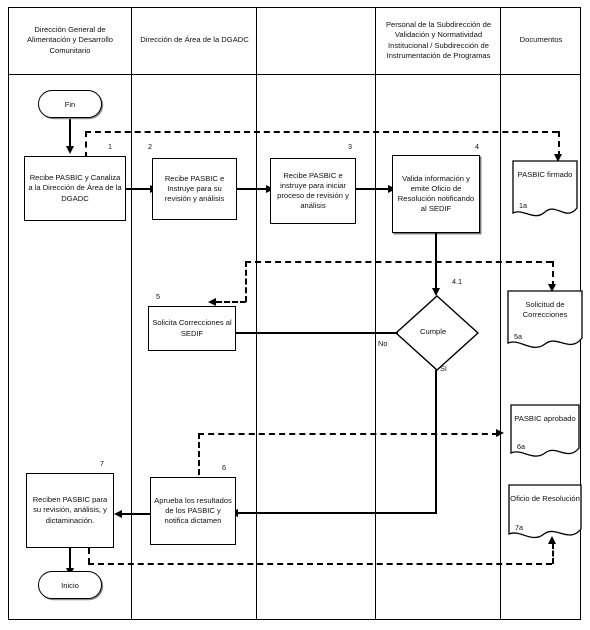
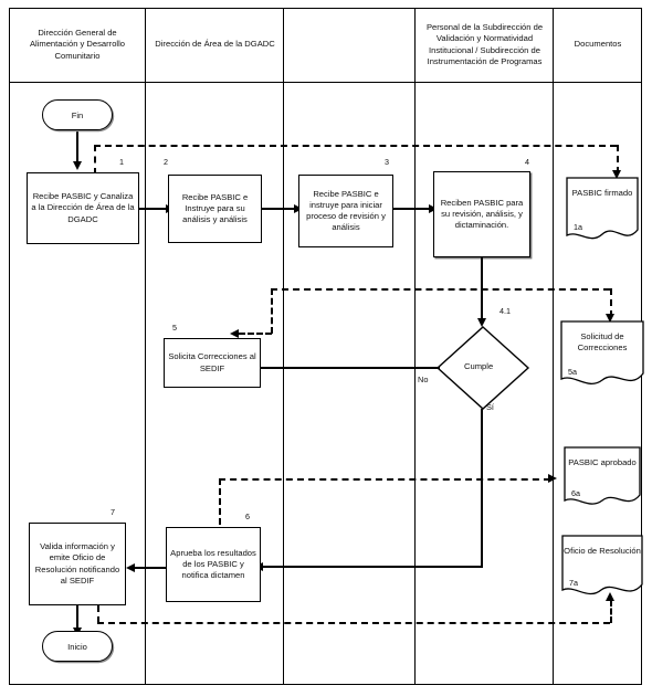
  Dirección General de Alimentación y Desarrollo Comunitario
  Dirección de Área de la DGADC
  Personal de la Subdirección de Validación y Normatividad Institucional / Subdirección de Instrumentación de Programas
  Documentos
  Fin
  1
  Recibe PASBIC y Canaliza a la Dirección de Área de la DGADC
  2
- Recibe PASBIC e Instruye para su revisión y análisis
+ Recibe PASBIC e Instruye para su análisis y análisis
  3
  Recibe PASBIC e instruye para iniciar proceso de revisión y análisis
  4
- Valida información y emite Oficio de Resolución notificando al SEDIF
+ Reciben PASBIC para su revisión, análisis, y dictaminación.
  PASBIC firmado
  1a
  4.1
  Cumple
  No
  Sí
  5
  Solicita Correcciones al SEDIF
  Solicitud de Correcciones
  5a
  PASBIC aprobado
  6a
  6
  Aprueba los resultados de los PASBIC y notifica dictamen
  7
- Reciben PASBIC para su revisión, análisis, y dictaminación.
+ Valida información y emite Oficio de Resolución notificando al SEDIF
  Inicio
  Oficio de Resolución
  7a
